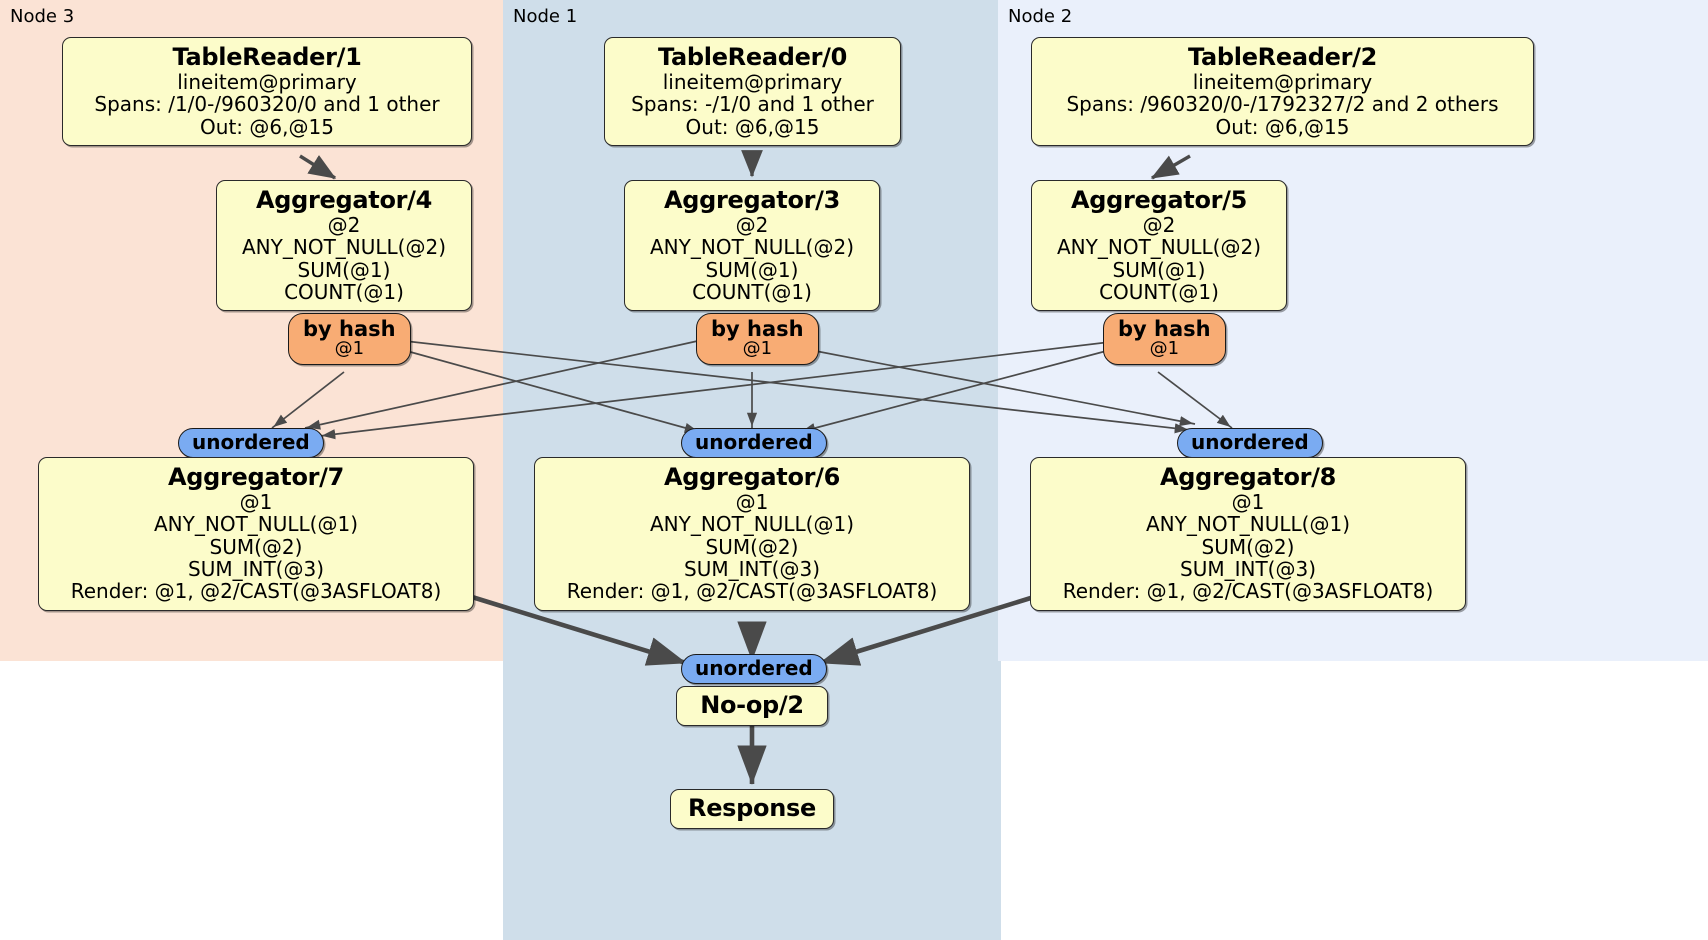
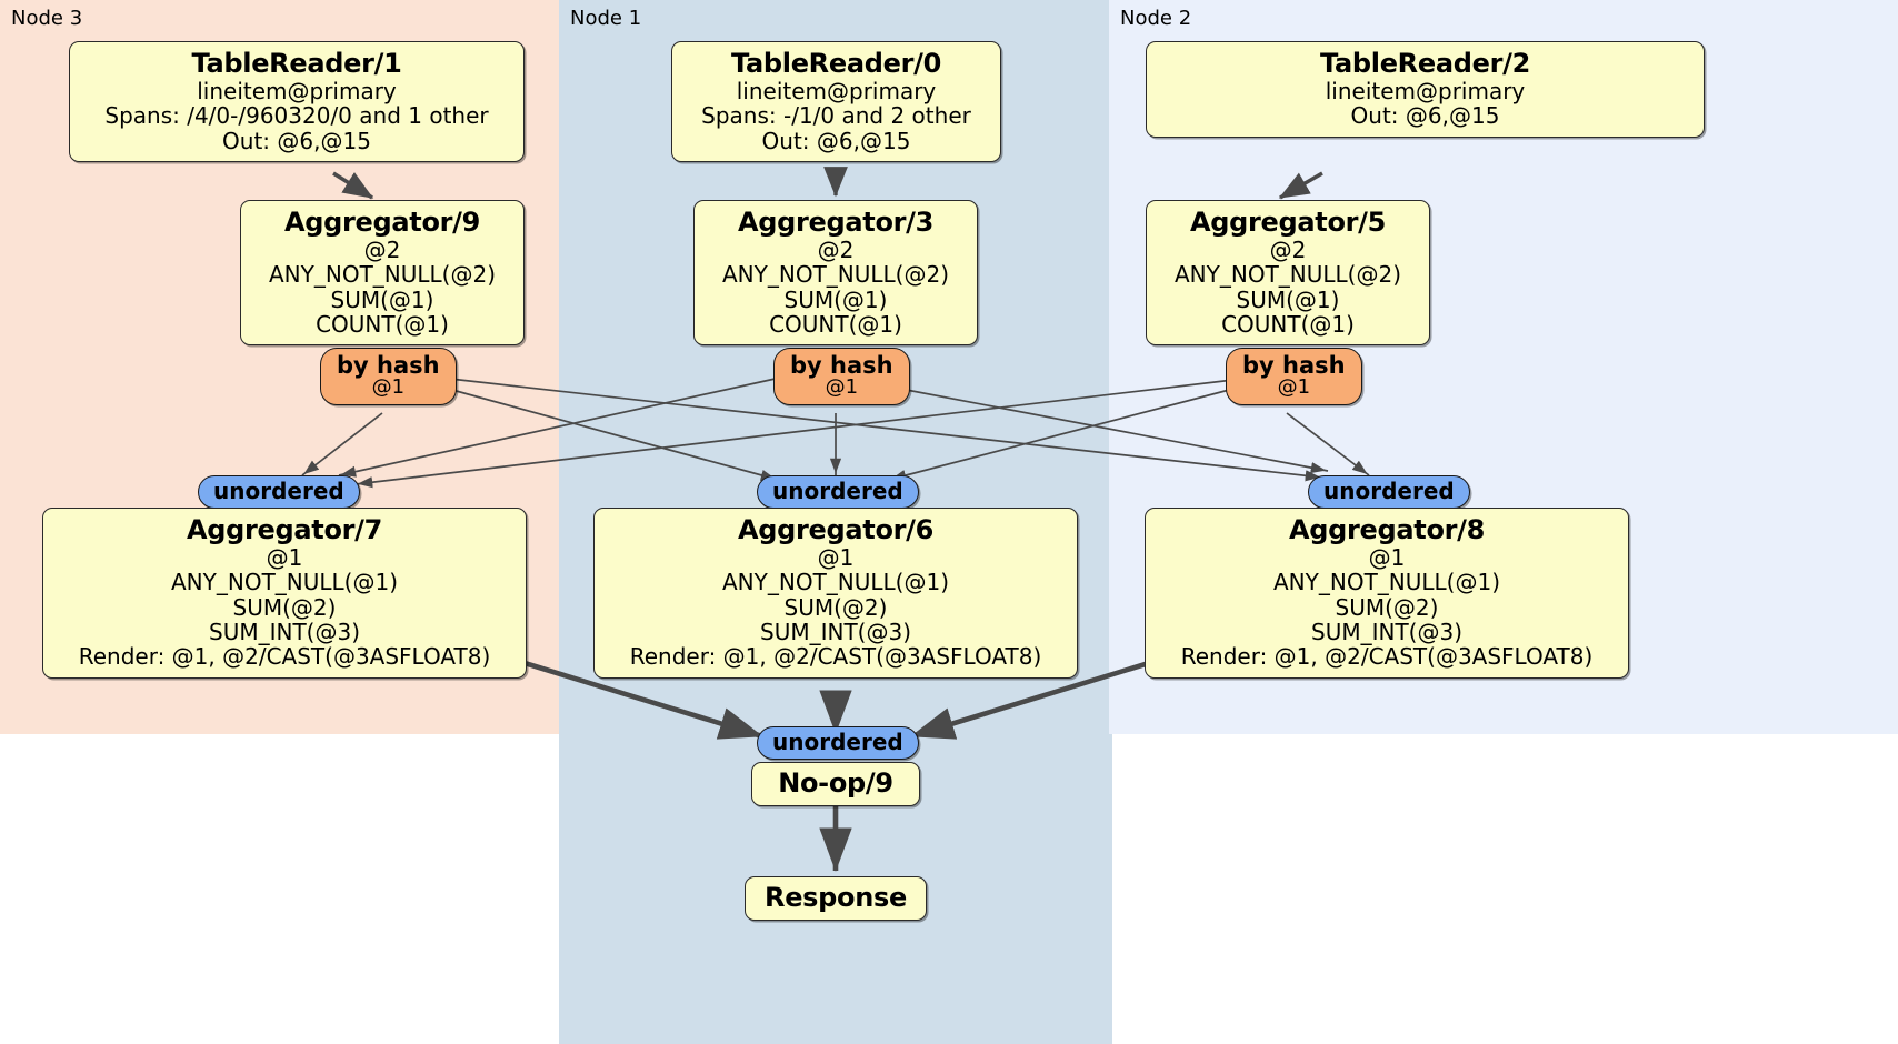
  Node 3
  Node 1
  Node 2
  TableReader/1
  lineitem@primary
- Spans: /1/0-/960320/0 and 1 other
+ Spans: /4/0-/960320/0 and 1 other
  Out: @6,@15
  TableReader/0
  lineitem@primary
- Spans: -/1/0 and 1 other
+ Spans: -/1/0 and 2 other
  Out: @6,@15
  TableReader/2
  lineitem@primary
- Spans: /960320/0-/1792327/2 and 2 others
  Out: @6,@15
- Aggregator/4
+ Aggregator/9
  @2
  ANY_NOT_NULL(@2)
  SUM(@1)
  COUNT(@1)
  Aggregator/3
  @2
  ANY_NOT_NULL(@2)
  SUM(@1)
  COUNT(@1)
  Aggregator/5
  @2
  ANY_NOT_NULL(@2)
  SUM(@1)
  COUNT(@1)
  by hash
  @1
  by hash
  @1
  by hash
  @1
  unordered
  unordered
  unordered
  Aggregator/7
  @1
  ANY_NOT_NULL(@1)
  SUM(@2)
  SUM_INT(@3)
  Render: @1, @2/CAST(@3ASFLOAT8)
  Aggregator/6
  @1
  ANY_NOT_NULL(@1)
  SUM(@2)
  SUM_INT(@3)
  Render: @1, @2/CAST(@3ASFLOAT8)
  Aggregator/8
  @1
  ANY_NOT_NULL(@1)
  SUM(@2)
  SUM_INT(@3)
  Render: @1, @2/CAST(@3ASFLOAT8)
  unordered
- No-op/2
+ No-op/9
  Response
